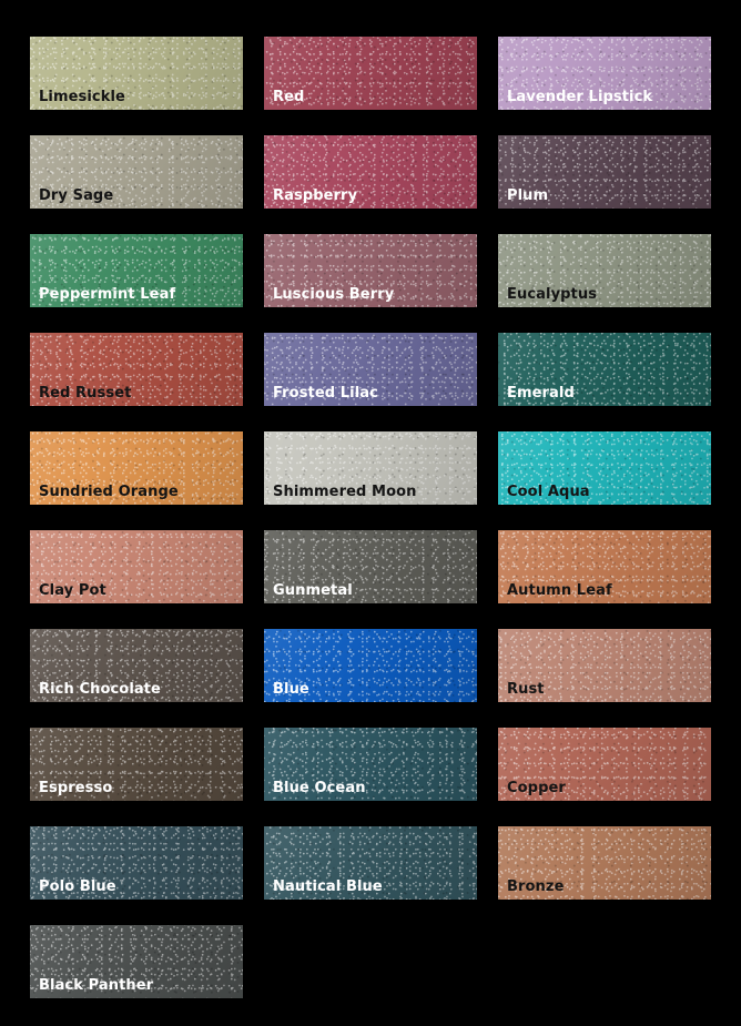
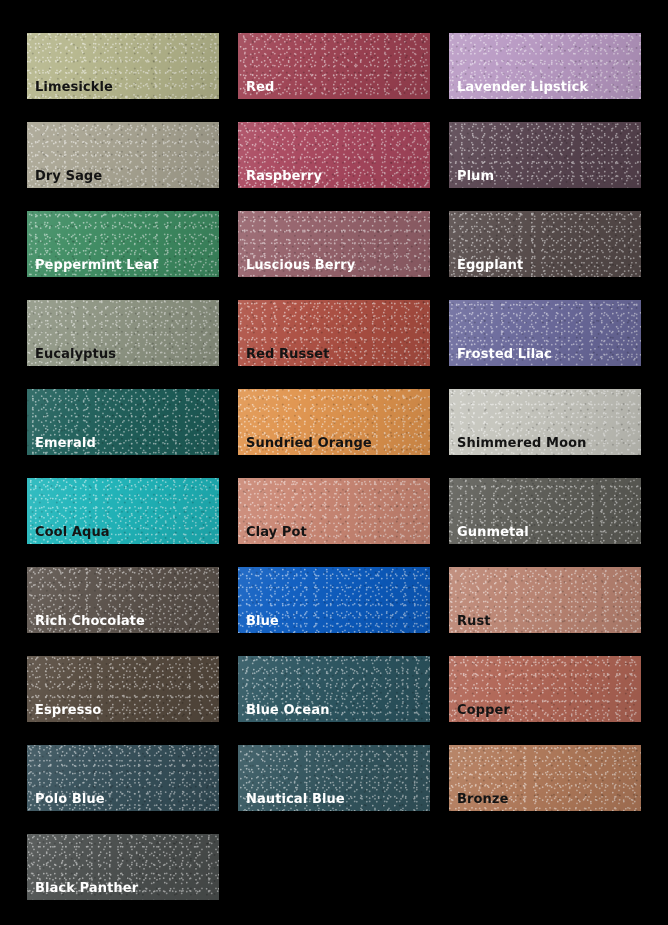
  Limesickle
  Red
  Lavender Lipstick
  Dry Sage
  Raspberry
  Plum
  Peppermint Leaf
  Luscious Berry
+ Eggplant
  Eucalyptus
  Red Russet
  Frosted Lilac
  Emerald
  Sundried Orange
  Shimmered Moon
  Cool Aqua
  Clay Pot
  Gunmetal
- Autumn Leaf
  Rich Chocolate
  Blue
  Rust
  Espresso
  Blue Ocean
  Copper
  Polo Blue
  Nautical Blue
  Bronze
  Black Panther
